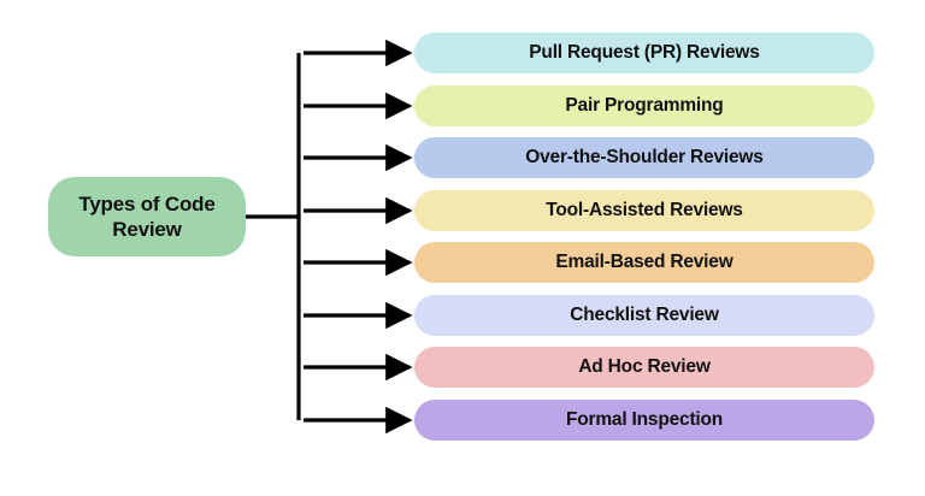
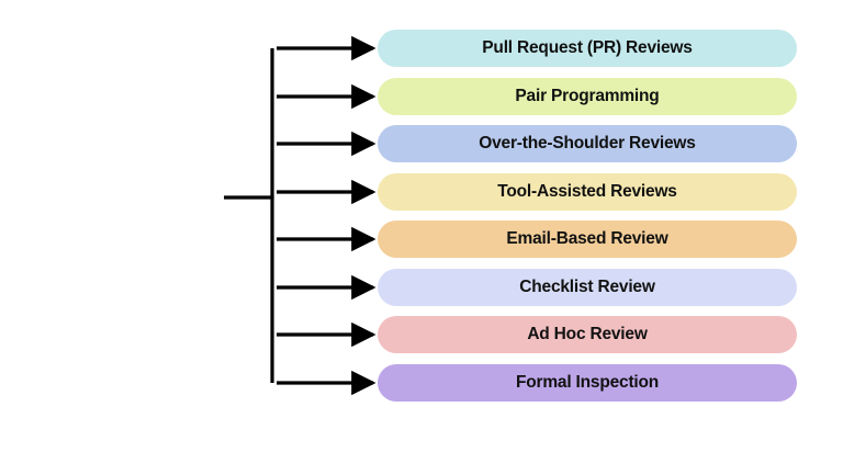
- Types of Code Review
  Pull Request (PR) Reviews
  Pair Programming
  Over-the-Shoulder Reviews
  Tool-Assisted Reviews
  Email-Based Review
  Checklist Review
  Ad Hoc Review
  Formal Inspection
